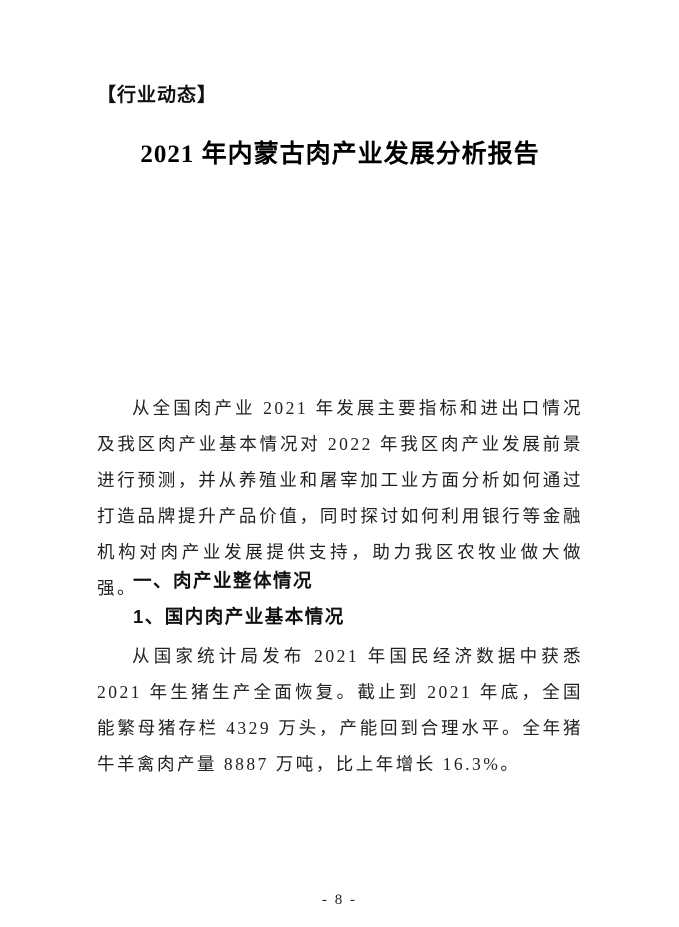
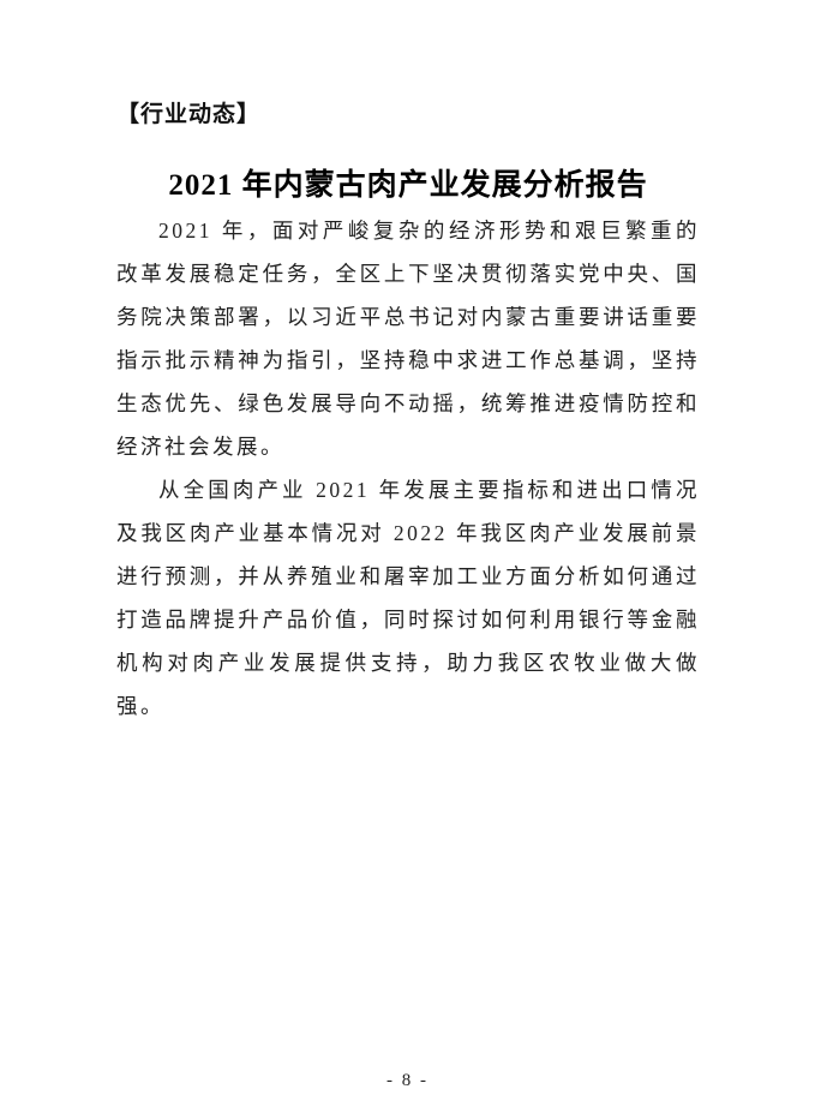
  【行业动态】
  2021 年内蒙古肉产业发展分析报告
+ 2021 年，面对严峻复杂的经济形势和艰巨繁重的改革发展稳定任务，全区上下坚决贯彻落实党中央、国务院决策部署，以习近平总书记对内蒙古重要讲话重要指示批示精神为指引，坚持稳中求进工作总基调，坚持生态优先、绿色发展导向不动摇，统筹推进疫情防控和经济社会发展。
  从全国肉产业 2021 年发展主要指标和进出口情况及我区肉产业基本情况对 2022 年我区肉产业发展前景进行预测，并从养殖业和屠宰加工业方面分析如何通过打造品牌提升产品价值，同时探讨如何利用银行等金融机构对肉产业发展提供支持，助力我区农牧业做大做强。
- 一、肉产业整体情况
- 1、国内肉产业基本情况
- 从国家统计局发布 2021 年国民经济数据中获悉 2021 年生猪生产全面恢复。截止到 2021 年底，全国能繁母猪存栏 4329 万头，产能回到合理水平。全年猪牛羊禽肉产量 8887 万吨，比上年增长 16.3%。
  - 8 -
